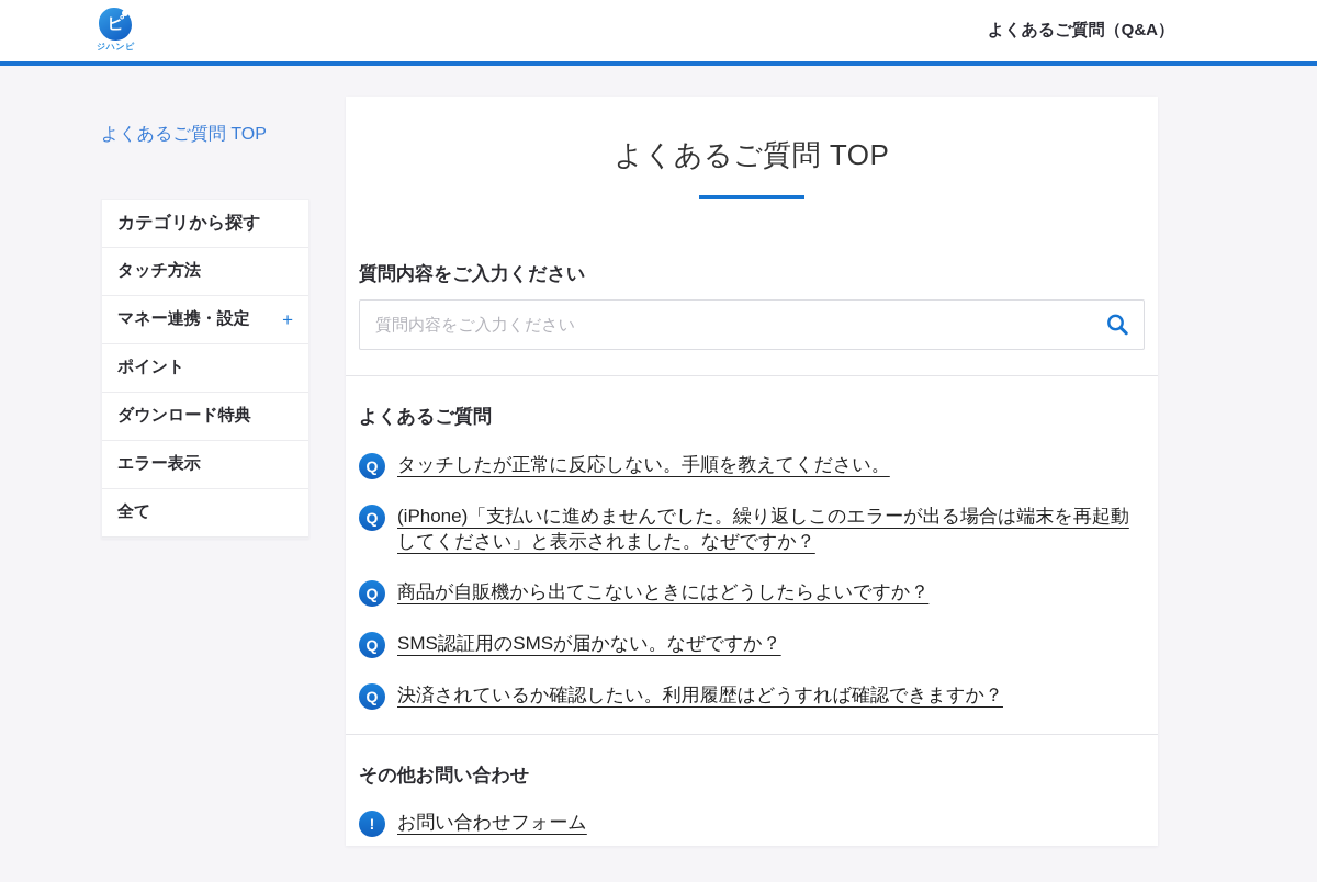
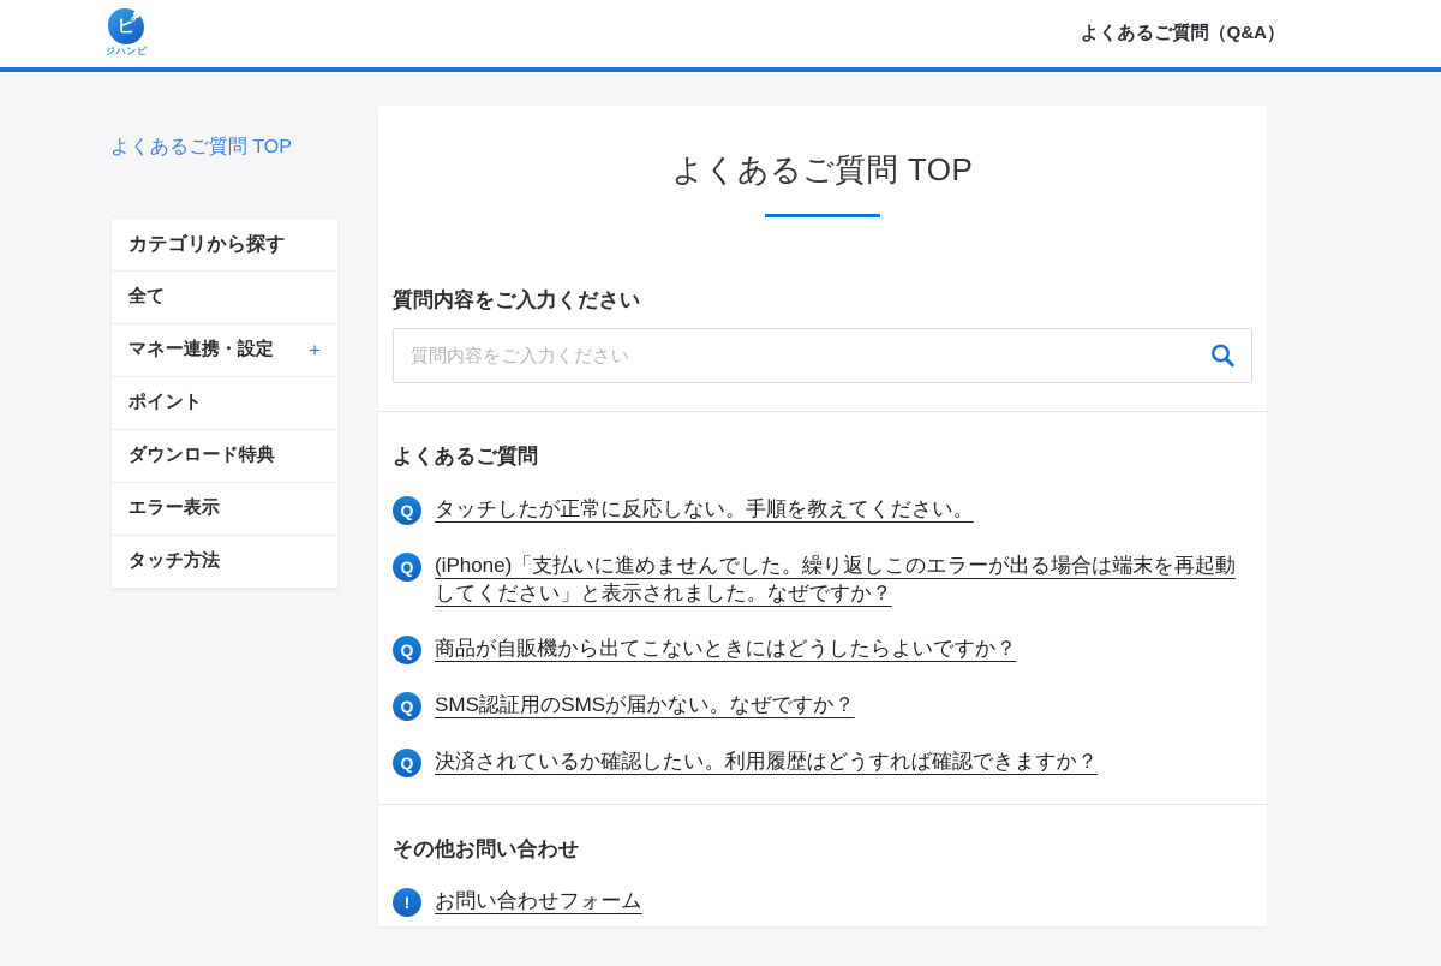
  ピ
  ジハンピ
  よくあるご質問（Q&A）
  よくあるご質問 TOP
  カテゴリから探す
- タッチ方法
+ 全て
  マネー連携・設定
  +
  ポイント
  ダウンロード特典
  エラー表示
- 全て
+ タッチ方法
  よくあるご質問 TOP
  質問内容をご入力ください
  質問内容をご入力ください
  よくあるご質問
  Q
  タッチしたが正常に反応しない。手順を教えてください。
  Q
  (iPhone)「支払いに進めませんでした。繰り返しこのエラーが出る場合は端末を再起動してください」と表示されました。なぜですか？
  Q
  商品が自販機から出てこないときにはどうしたらよいですか？
  Q
  SMS認証用のSMSが届かない。なぜですか？
  Q
  決済されているか確認したい。利用履歴はどうすれば確認できますか？
  その他お問い合わせ
  !
  お問い合わせフォーム
